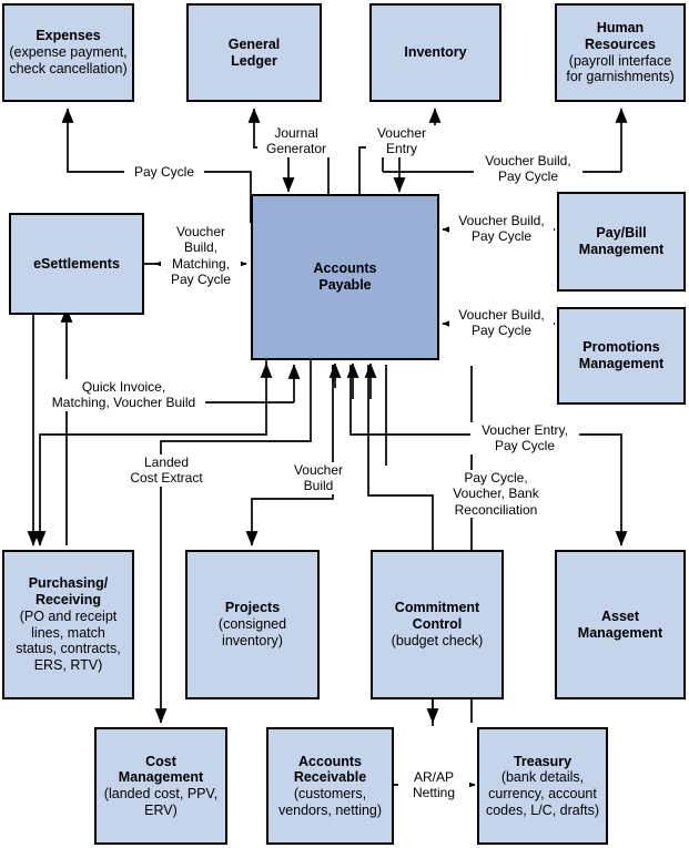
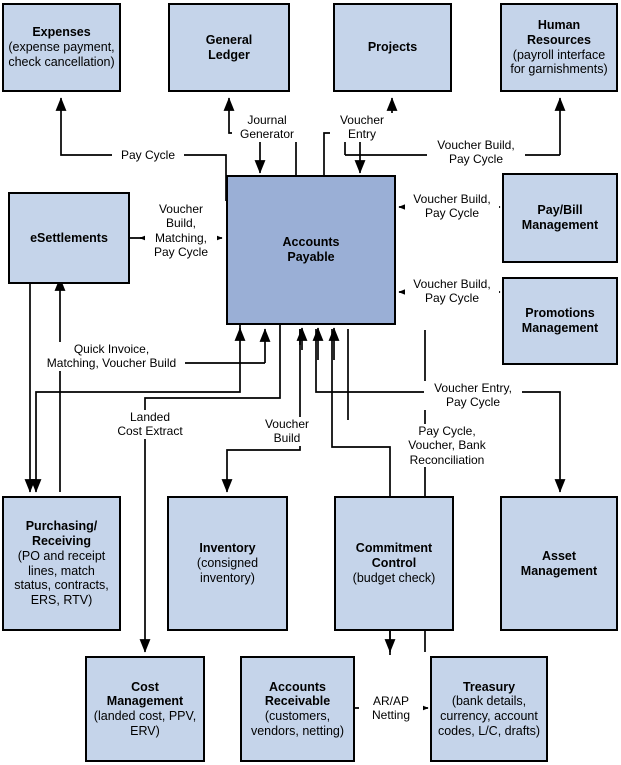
  Expenses
  (expense payment,
  check cancellation)
  General
  Ledger
- Inventory
+ Projects
  Human
  Resources
  (payroll interface
  for garnishments)
  eSettlements
  Accounts
  Payable
  Pay/Bill
  Management
  Promotions
  Management
  Purchasing/
  Receiving
  (PO and receipt
  lines, match
  status, contracts,
  ERS, RTV)
- Projects
+ Inventory
  (consigned
  inventory)
  Commitment
  Control
  (budget check)
  Asset
  Management
  Cost
  Management
  (landed cost, PPV,
  ERV)
  Accounts
  Receivable
  (customers,
  vendors, netting)
  Treasury
  (bank details,
  currency, account
  codes, L/C, drafts)
  Pay Cycle
  Journal
  Generator
  Voucher
  Entry
  Voucher Build,
  Pay Cycle
  Voucher
  Build,
  Matching,
  Pay Cycle
  Voucher Build,
  Pay Cycle
  Voucher Build,
  Pay Cycle
  Quick Invoice,
  Matching, Voucher Build
  Landed
  Cost Extract
  Voucher
  Build
  Voucher Entry,
  Pay Cycle
  Pay Cycle,
  Voucher, Bank
  Reconciliation
  AR/AP
  Netting
